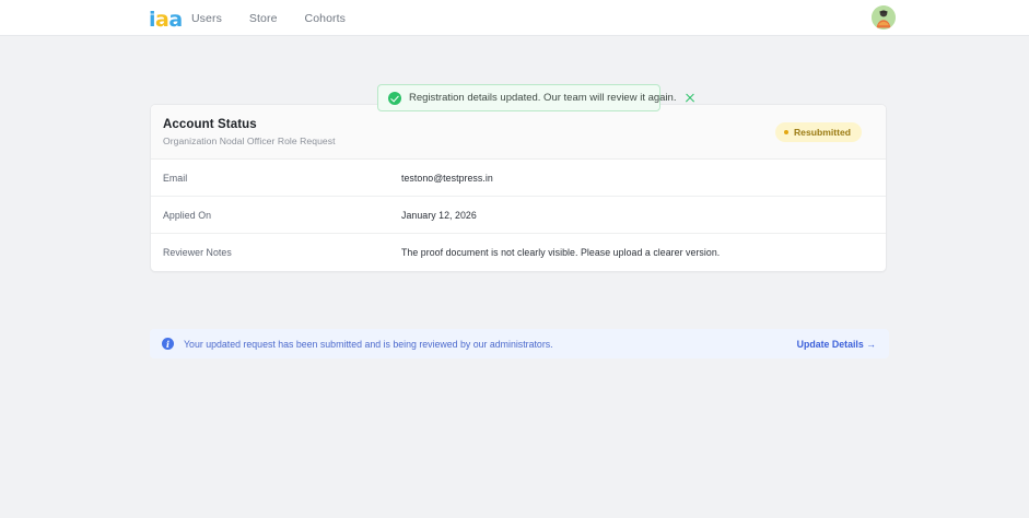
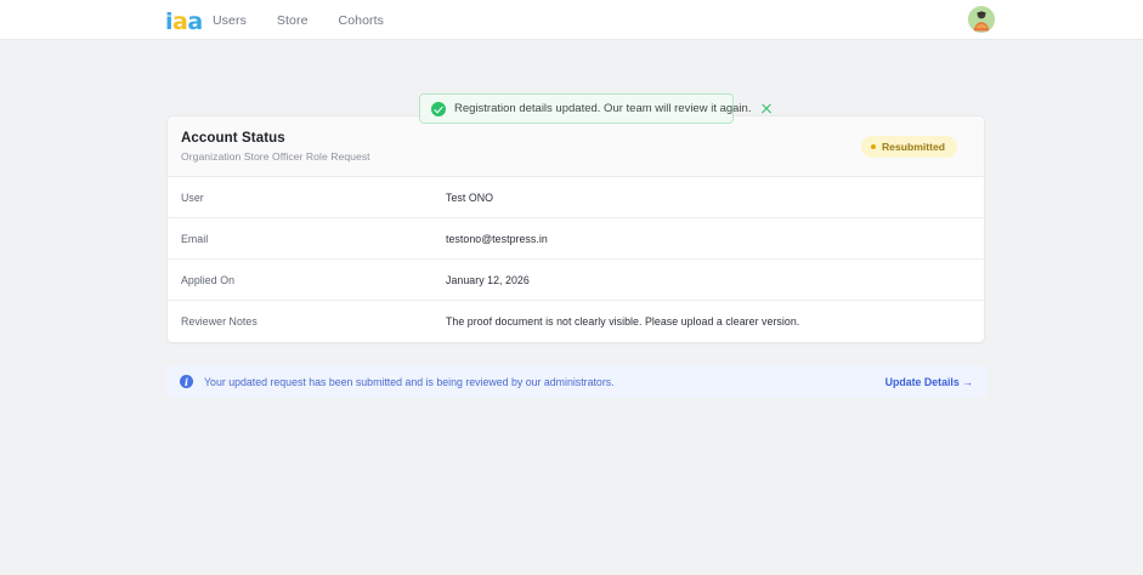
  i
  a
  a
  Users
  Store
  Cohorts
  Registration details updated. Our team will review it again.
  Account Status
- Organization Nodal Officer Role Request
+ Organization Store Officer Role Request
  Resubmitted
+ User
+ Test ONO
  Email
  testono@testpress.in
  Applied On
  January 12, 2026
  Reviewer Notes
  The proof document is not clearly visible. Please upload a clearer version.
  i
  Your updated request has been submitted and is being reviewed by our administrators.
  Update Details →
